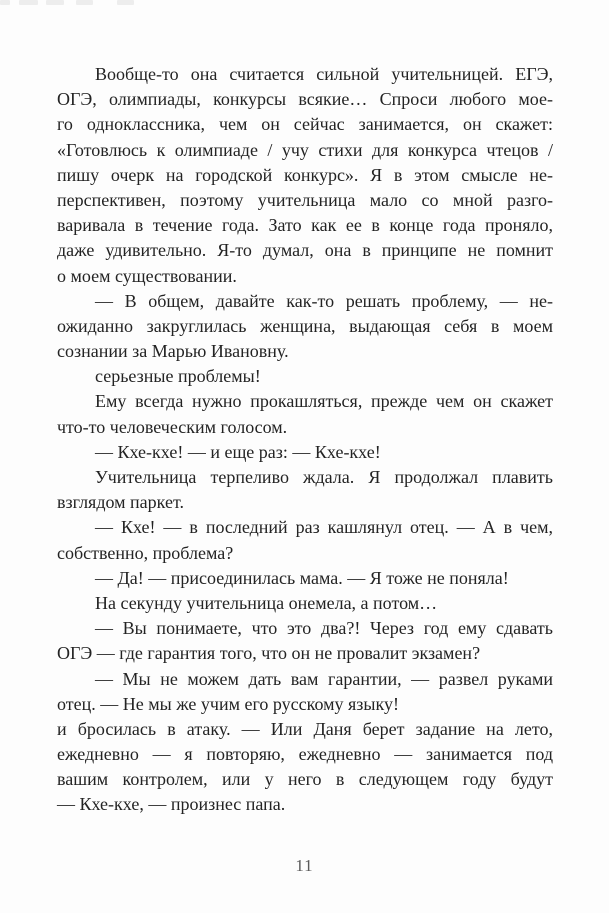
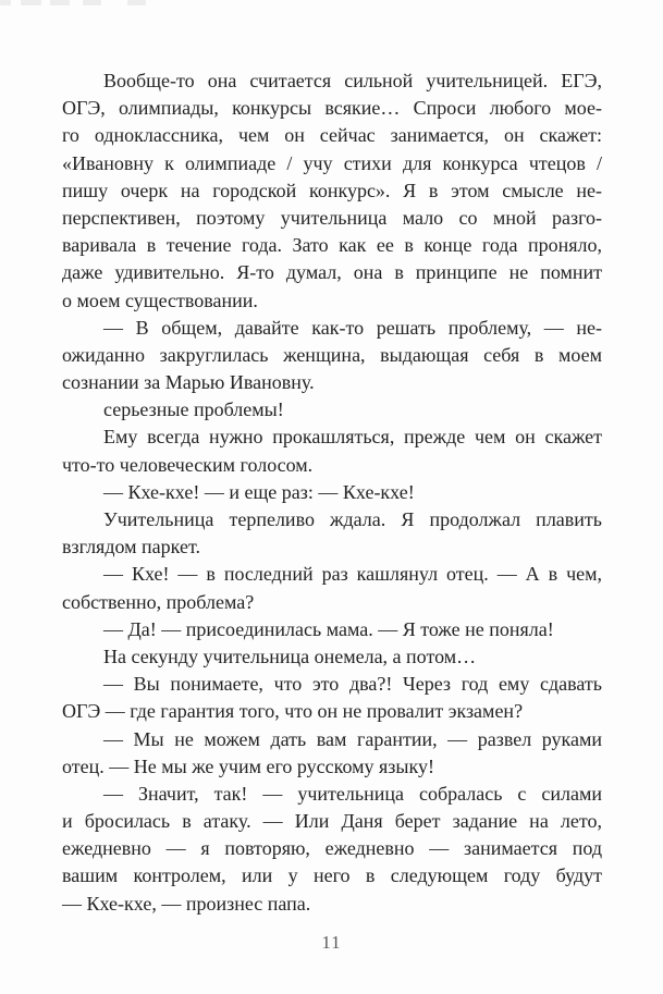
  Вообще-то она считается сильной учительницей. ЕГЭ,
  ОГЭ, олимпиады, конкурсы всякие… Спроси любого мое-
  го одноклассника, чем он сейчас занимается, он скажет:
- «Готовлюсь к олимпиаде / учу стихи для конкурса чтецов /
+ «Ивановну к олимпиаде / учу стихи для конкурса чтецов /
  пишу очерк на городской конкурс». Я в этом смысле не-
  перспективен, поэтому учительница мало со мной разго-
  варивала в течение года. Зато как ее в конце года проняло,
  даже удивительно. Я-то думал, она в принципе не помнит
  о моем существовании.
  — В общем, давайте как-то решать проблему, — не-
  ожиданно закруглилась женщина, выдающая себя в моем
  сознании за Марью Ивановну.
  серьезные проблемы!
  Ему всегда нужно прокашляться, прежде чем он скажет
  что-то человеческим голосом.
  — Кхе-кхе! — и еще раз: — Кхе-кхе!
  Учительница терпеливо ждала. Я продолжал плавить
  взглядом паркет.
  — Кхе! — в последний раз кашлянул отец. — А в чем,
  собственно, проблема?
  — Да! — присоединилась мама. — Я тоже не поняла!
  На секунду учительница онемела, а потом…
  — Вы понимаете, что это два?! Через год ему сдавать
  ОГЭ — где гарантия того, что он не провалит экзамен?
  — Мы не можем дать вам гарантии, — развел руками
  отец. — Не мы же учим его русскому языку!
+ — Значит, так! — учительница собралась с силами
  и бросилась в атаку. — Или Даня берет задание на лето,
  ежедневно — я повторяю, ежедневно — занимается под
  вашим контролем, или у него в следующем году будут
  — Кхе-кхе, — произнес папа.
  11
